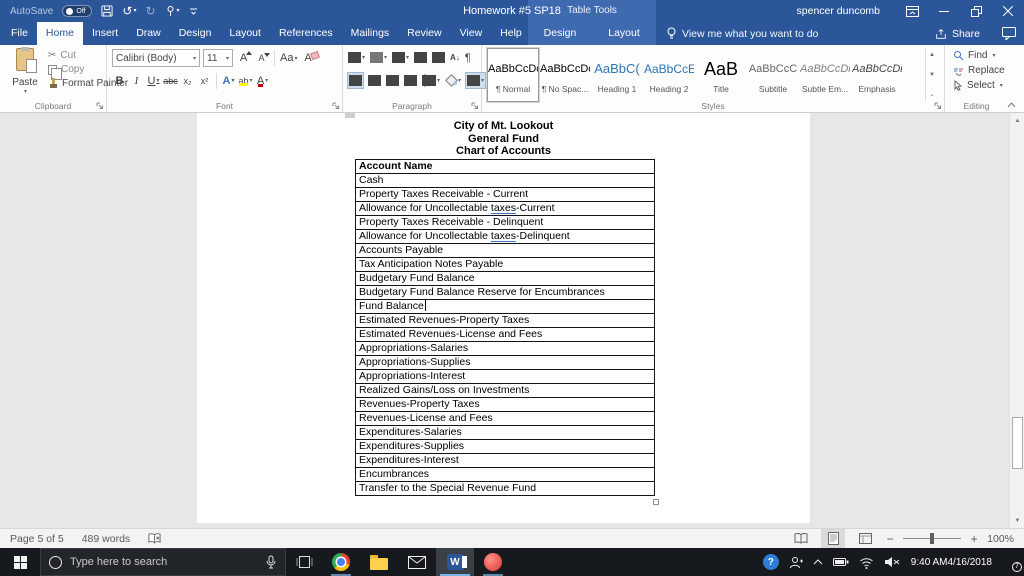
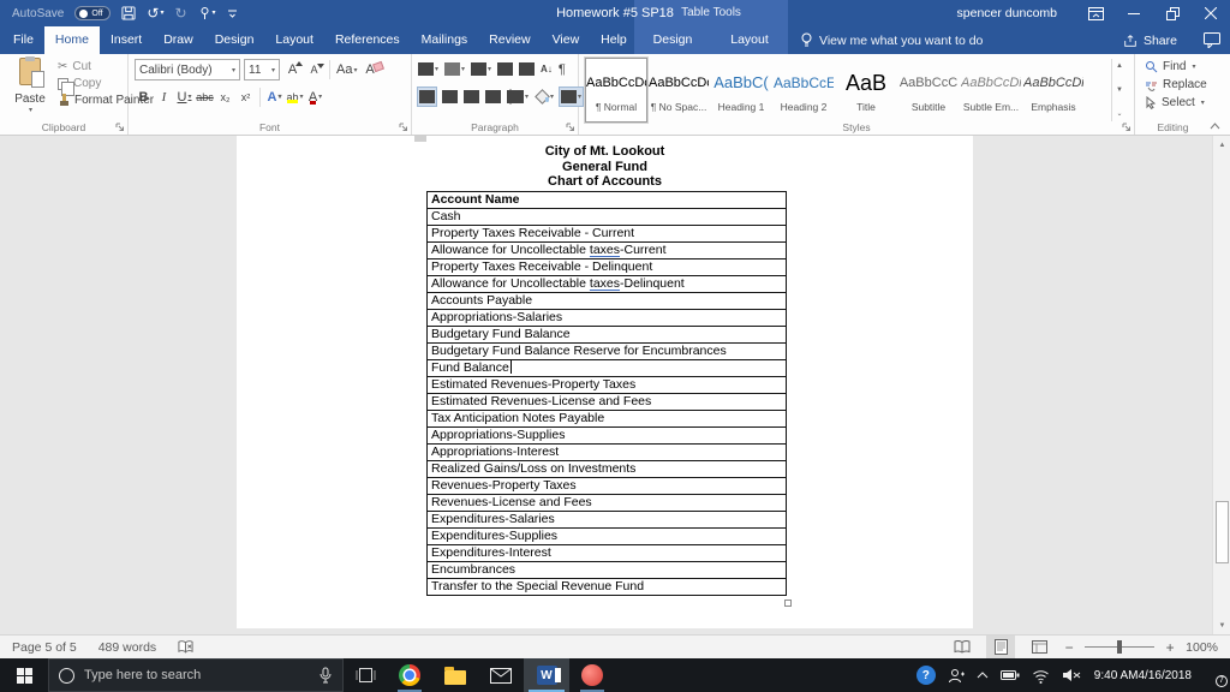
  Table Tools
  AutoSave
  ↺
  ↻
  Homework #5 SP18
  spencer duncomb
  Design
  Layout
  File
  Home
  Insert
  Draw
  Design
  Layout
  References
  Mailings
  Review
  View
  Help
  View me what you want to do
  Share
  Paste
  ✂
  Cut
  Copy
  Format Painter
  Clipboard
  Calibri (Body)
  11
  A
  A
  Aa
  A
  B
  I
  U
  abc
  x₂
  x²
  A
  ab
  A
  Font
  A↓
  ¶
  Paragraph
  AaBbCcD
  ¶ Normal
  AaBbCcD
  ¶ No Spac...
  AaBbC(
  Heading 1
  AaBbCcE
  Heading 2
  AaB
  Title
  AaBbCcC
  Subtitle
  AaBbCcDi
  Subtle Em...
  AaBbCcDi
  Emphasis
  Styles
  Find
  Replace
  Select
  Editing
  City of Mt. Lookout
  General Fund
  Chart of Accounts
  Account Name
  Cash
  Property Taxes Receivable - Current
  Allowance for Uncollectable taxes-Current
  Property Taxes Receivable - Delinquent
  Allowance for Uncollectable taxes-Delinquent
  Accounts Payable
- Tax Anticipation Notes Payable
+ Appropriations-Salaries
  Budgetary Fund Balance
  Budgetary Fund Balance Reserve for Encumbrances
  Fund Balance
  Estimated Revenues-Property Taxes
  Estimated Revenues-License and Fees
- Appropriations-Salaries
+ Tax Anticipation Notes Payable
  Appropriations-Supplies
  Appropriations-Interest
  Realized Gains/Loss on Investments
  Revenues-Property Taxes
  Revenues-License and Fees
  Expenditures-Salaries
  Expenditures-Supplies
  Expenditures-Interest
  Encumbrances
  Transfer to the Special Revenue Fund
  Page 5 of 5
  489 words
  −
  +
  100%
  Type here to search
  W
  ?
  9:40 AM
  4/16/2018
